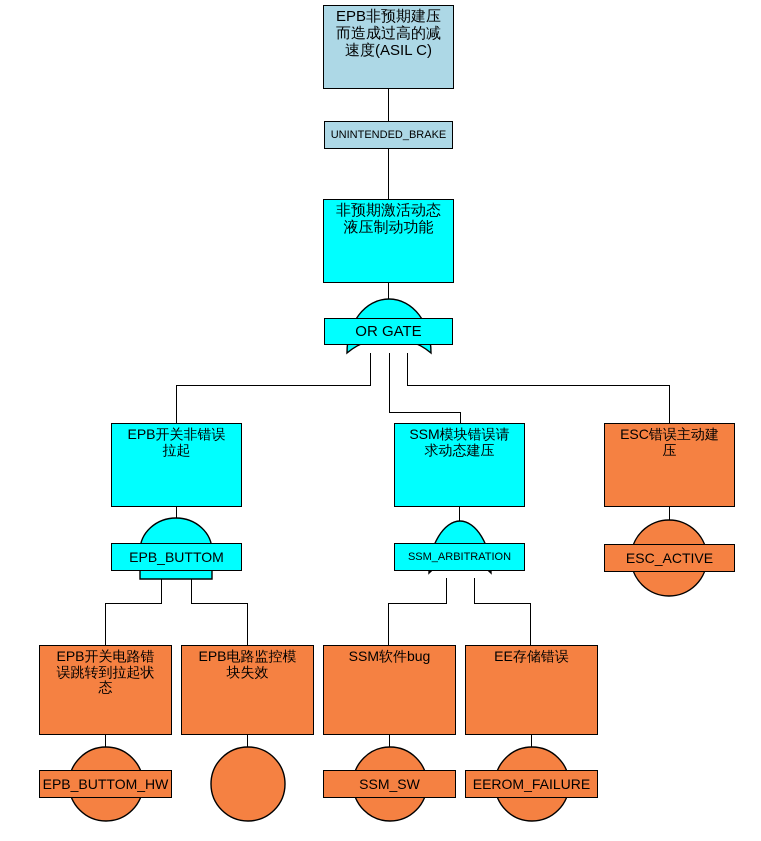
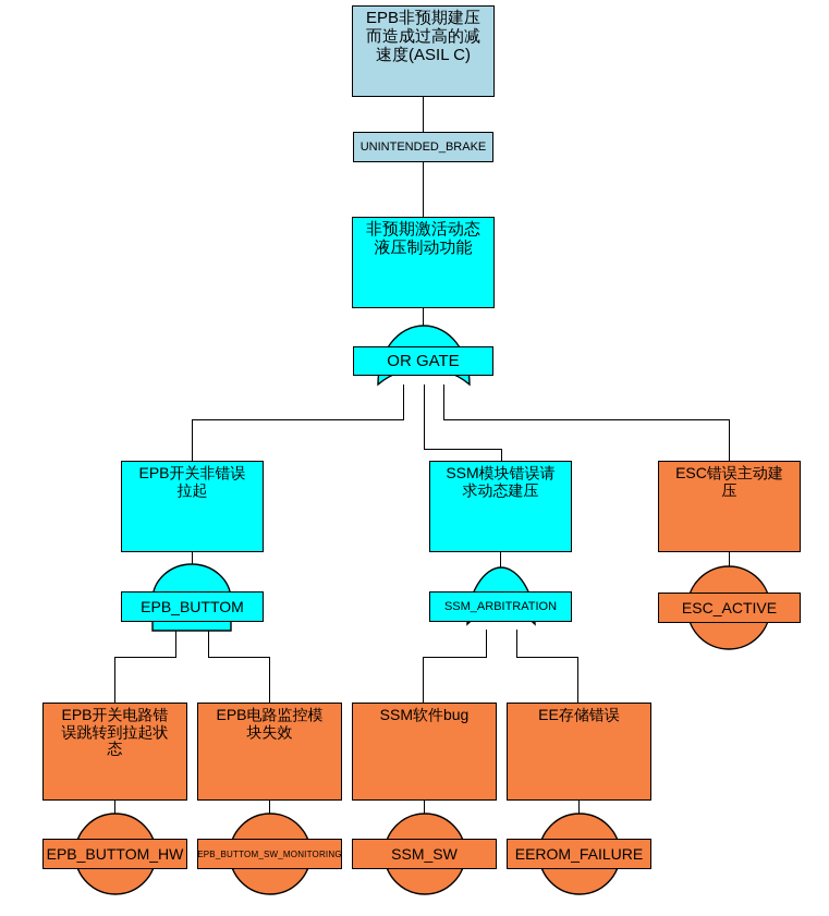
  EPB非预期建压
  而造成过高的减
  速度(ASIL C)
  UNINTENDED_BRAKE
  非预期激活动态
  液压制动功能
  OR GATE
  EPB开关非错误
  拉起
  EPB_BUTTOM
  SSM模块错误请
  求动态建压
  SSM_ARBITRATION
  ESC错误主动建
  压
  ESC_ACTIVE
  EPB开关电路错
  误跳转到拉起状
  态
  EPB_BUTTOM_HW
  EPB电路监控模
  块失效
+ EPB_BUTTOM_SW_MONITORING
  SSM软件bug
  SSM_SW
  EE存储错误
  EEROM_FAILURE
